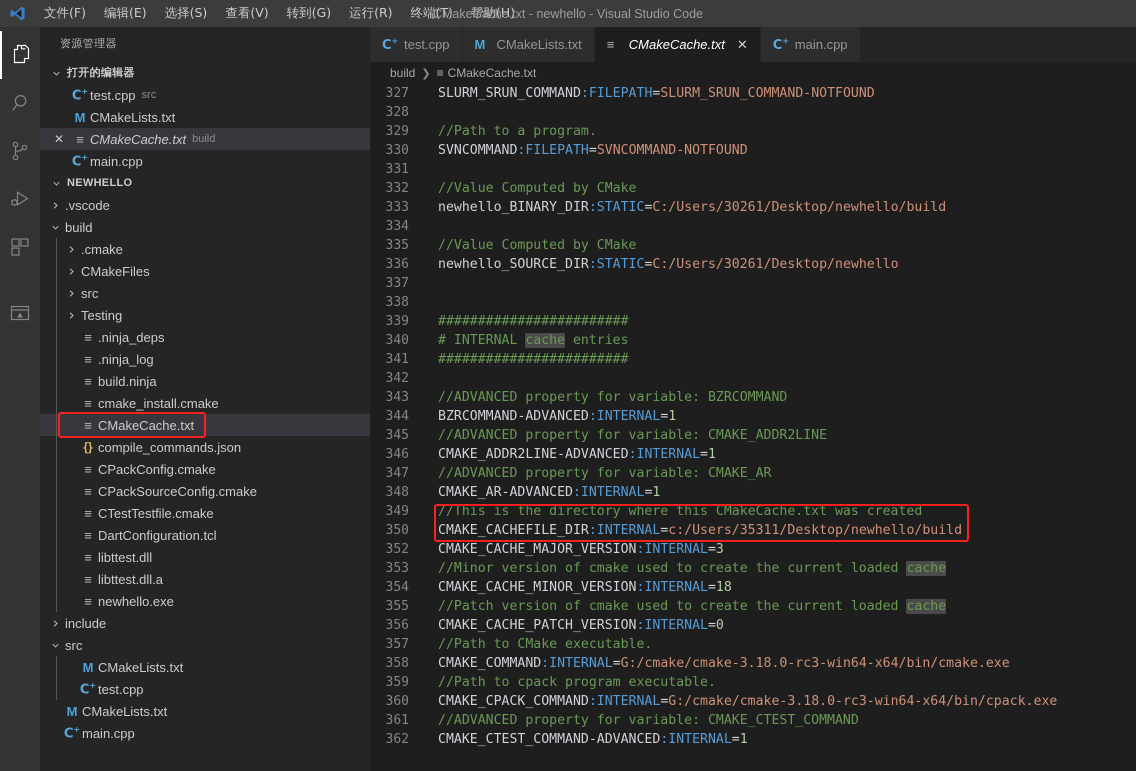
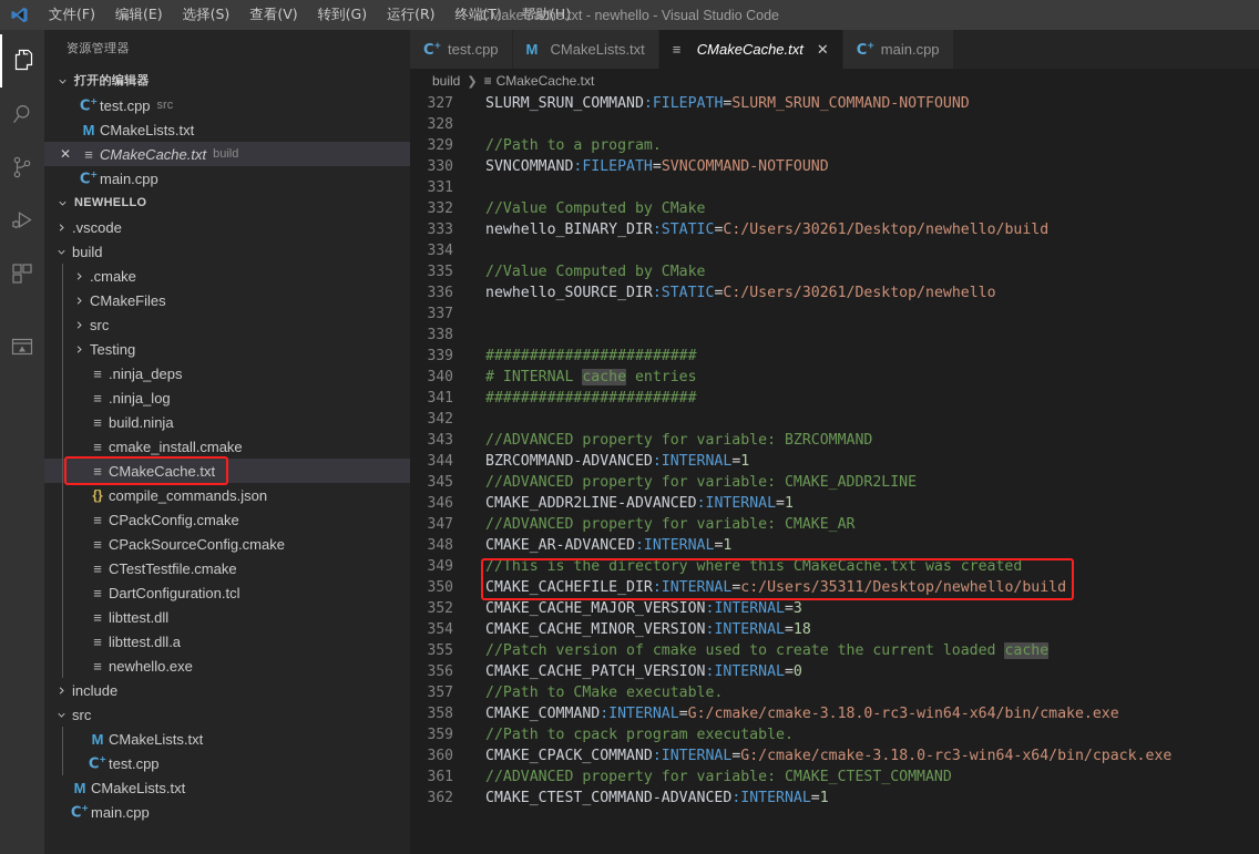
  文件(F)
  编辑(E)
  选择(S)
  查看(V)
  转到(G)
  运行(R)
  终端(T)
  帮助(H)
  CMakeCache.txt - newhello - Visual Studio Code
  资源管理器
  打开的编辑器
  C+
  test.cpp
  src
  M
  CMakeLists.txt
  ✕
  ≡
  CMakeCache.txt
  build
  C+
  main.cpp
  NEWHELLO
  .vscode
  build
  .cmake
  CMakeFiles
  src
  Testing
  ≡
  .ninja_deps
  ≡
  .ninja_log
  ≡
  build.ninja
  ≡
  cmake_install.cmake
  ≡
  CMakeCache.txt
  {}
  compile_commands.json
  ≡
  CPackConfig.cmake
  ≡
  CPackSourceConfig.cmake
  ≡
  CTestTestfile.cmake
  ≡
  DartConfiguration.tcl
  ≡
  libttest.dll
  ≡
  libttest.dll.a
  ≡
  newhello.exe
  include
  src
  M
  CMakeLists.txt
  C+
  test.cpp
  M
  CMakeLists.txt
  C+
  main.cpp
  C+
  test.cpp
  M
  CMakeLists.txt
  ≡
  CMakeCache.txt
  ✕
  C+
  main.cpp
  build
  ❯
  ≡
  CMakeCache.txt
  327
  SLURM_SRUN_COMMAND:FILEPATH=SLURM_SRUN_COMMAND-NOTFOUND
  328
  329
  //Path to a program.
  330
  SVNCOMMAND:FILEPATH=SVNCOMMAND-NOTFOUND
  331
  332
  //Value Computed by CMake
  333
  newhello_BINARY_DIR:STATIC=C:/Users/30261/Desktop/newhello/build
  334
  335
  //Value Computed by CMake
  336
  newhello_SOURCE_DIR:STATIC=C:/Users/30261/Desktop/newhello
  337
  338
  339
  ########################
  340
  # INTERNAL cache entries
  341
  ########################
  342
  343
  //ADVANCED property for variable: BZRCOMMAND
  344
  BZRCOMMAND-ADVANCED:INTERNAL=1
  345
  //ADVANCED property for variable: CMAKE_ADDR2LINE
  346
  CMAKE_ADDR2LINE-ADVANCED:INTERNAL=1
  347
  //ADVANCED property for variable: CMAKE_AR
  348
  CMAKE_AR-ADVANCED:INTERNAL=1
  349
  //This is the directory where this CMakeCache.txt was created
  350
  CMAKE_CACHEFILE_DIR:INTERNAL=c:/Users/35311/Desktop/newhello/build
  352
  CMAKE_CACHE_MAJOR_VERSION:INTERNAL=3
- 353
- //Minor version of cmake used to create the current loaded cache
  354
  CMAKE_CACHE_MINOR_VERSION:INTERNAL=18
  355
  //Patch version of cmake used to create the current loaded cache
  356
  CMAKE_CACHE_PATCH_VERSION:INTERNAL=0
  357
  //Path to CMake executable.
  358
  CMAKE_COMMAND:INTERNAL=G:/cmake/cmake-3.18.0-rc3-win64-x64/bin/cmake.exe
  359
  //Path to cpack program executable.
  360
  CMAKE_CPACK_COMMAND:INTERNAL=G:/cmake/cmake-3.18.0-rc3-win64-x64/bin/cpack.exe
  361
  //ADVANCED property for variable: CMAKE_CTEST_COMMAND
  362
  CMAKE_CTEST_COMMAND-ADVANCED:INTERNAL=1
